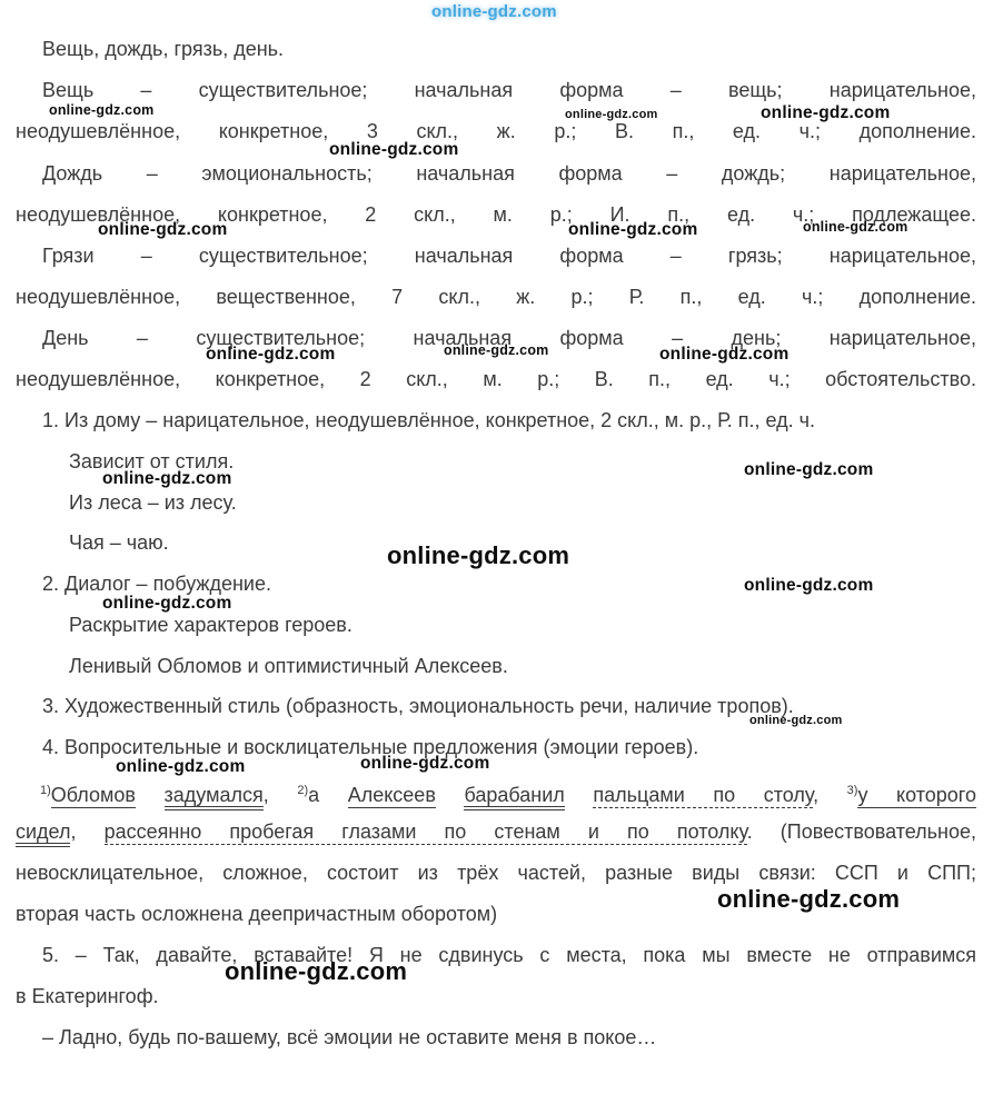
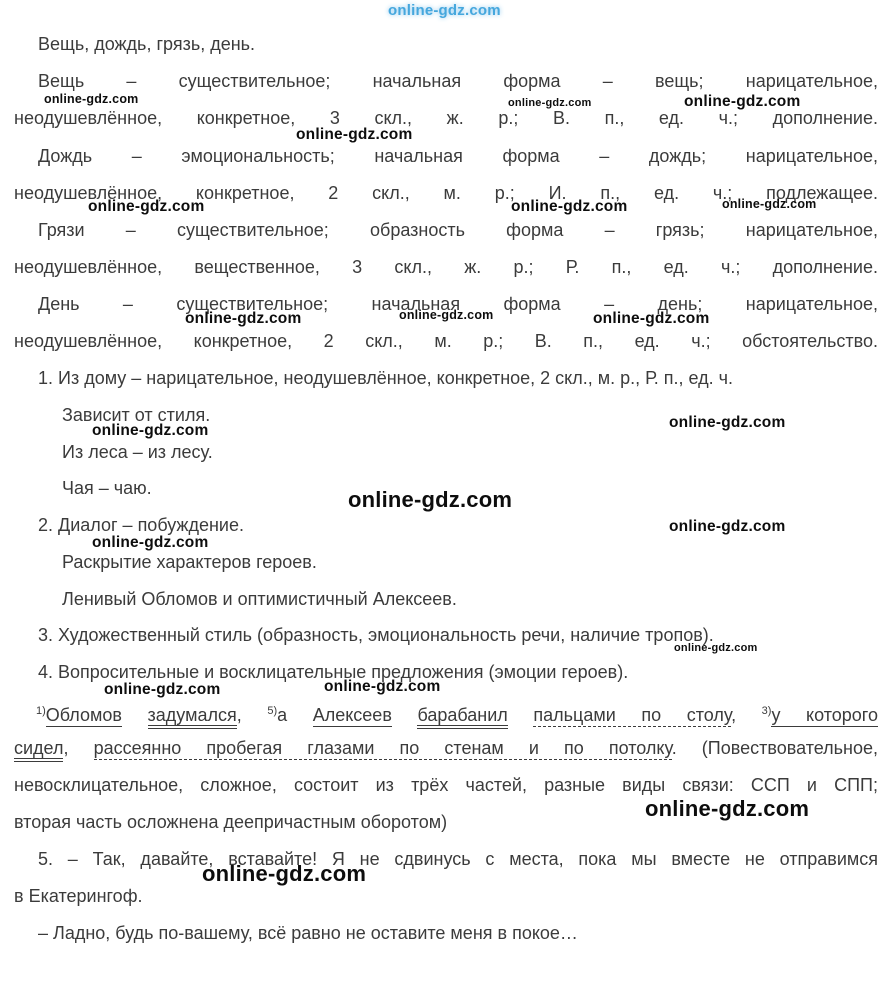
  online-gdz.com
  online-gdz.com
  online-gdz.com
  online-gdz.com
  online-gdz.com
  online-gdz.com
  online-gdz.com
  online-gdz.com
  online-gdz.com
  online-gdz.com
  online-gdz.com
  online-gdz.com
  online-gdz.com
  online-gdz.com
  online-gdz.com
  online-gdz.com
  online-gdz.com
  online-gdz.com
  online-gdz.com
  online-gdz.com
  online-gdz.com
  Вещь, дождь, грязь, день.
  Вещь – существительное; начальная форма – вещь; нарицательное,
  неодушевлённое, конкретное, 3 скл., ж. р.; В. п., ед. ч.; дополнение.
  Дождь – эмоциональность; начальная форма – дождь; нарицательное,
  неодушевлённое, конкретное, 2 скл., м. р.; И. п., ед. ч.; подлежащее.
- Грязи – существительное; начальная форма – грязь; нарицательное,
+ Грязи – существительное; образность форма – грязь; нарицательное,
- неодушевлённое, вещественное, 7 скл., ж. р.; Р. п., ед. ч.; дополнение.
+ неодушевлённое, вещественное, 3 скл., ж. р.; Р. п., ед. ч.; дополнение.
  День – существительное; начальная форма – день; нарицательное,
  неодушевлённое, конкретное, 2 скл., м. р.; В. п., ед. ч.; обстоятельство.
  1. Из дому – нарицательное, неодушевлённое, конкретное, 2 скл., м. р., Р. п., ед. ч.
  Зависит от стиля.
  Из леса – из лесу.
  Чая – чаю.
  2. Диалог – побуждение.
  Раскрытие характеров героев.
  Ленивый Обломов и оптимистичный Алексеев.
  3. Художественный стиль (образность, эмоциональность речи, наличие тропов).
  4. Вопросительные и восклицательные предложения (эмоции героев).
- 1)Обломов задумался, 2)а Алексеев барабанил пальцами по столу, 3)у которого
+ 1)Обломов задумался, 5)а Алексеев барабанил пальцами по столу, 3)у которого
  сидел, рассеянно пробегая глазами по стенам и по потолку. (Повествовательное,
  невосклицательное, сложное, состоит из трёх частей, разные виды связи: ССП и СПП;
  вторая часть осложнена деепричастным оборотом)
  5. – Так, давайте, вставайте! Я не сдвинусь с места, пока мы вместе не отправимся
  в Екатерингоф.
- – Ладно, будь по-вашему, всё эмоции не оставите меня в покое…
+ – Ладно, будь по-вашему, всё равно не оставите меня в покое…
